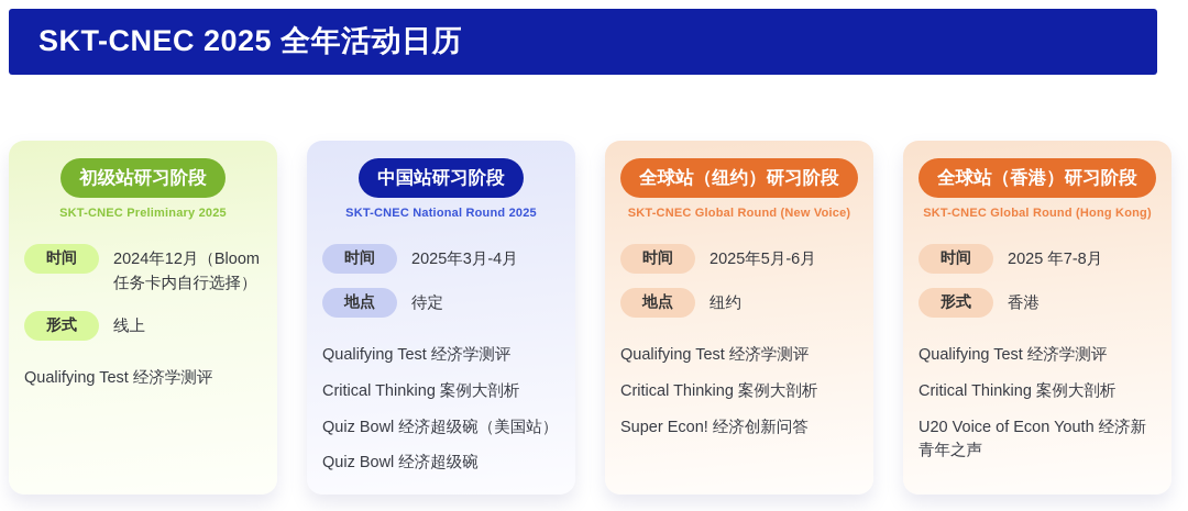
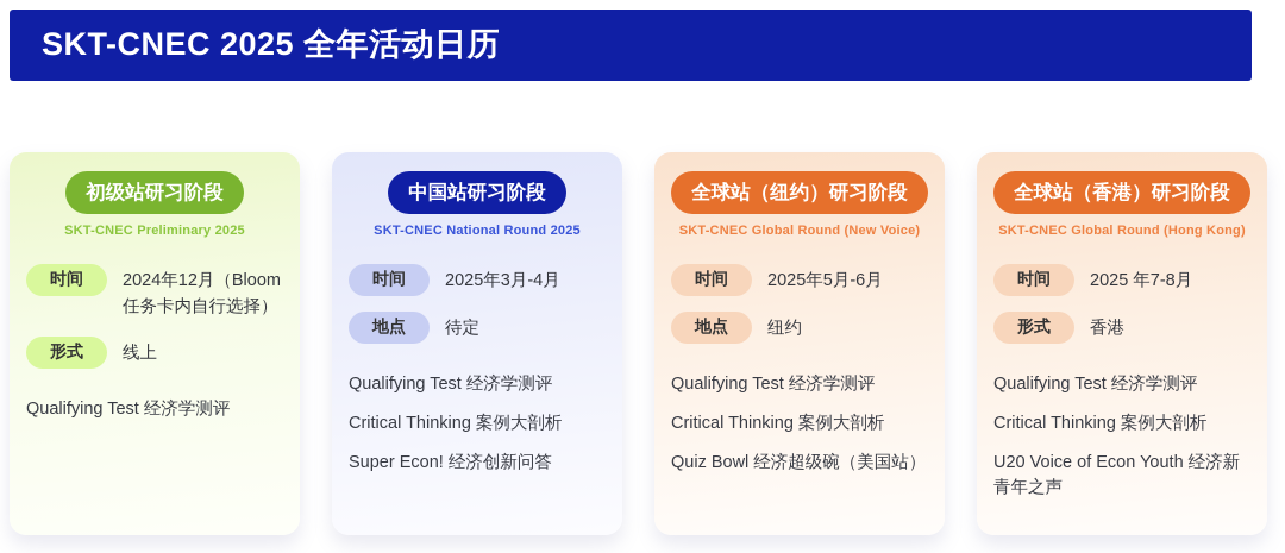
  SKT-CNEC 2025 全年活动日历
  初级站研习阶段
  SKT-CNEC Preliminary 2025
  时间
  2024年12月（Bloom 任务卡内自行选择）
  形式
  线上
  Qualifying Test 经济学测评
  中国站研习阶段
  SKT-CNEC National Round 2025
  时间
  2025年3月-4月
  地点
  待定
  Qualifying Test 经济学测评
  Critical Thinking 案例大剖析
- Quiz Bowl 经济超级碗（美国站）
+ Super Econ! 经济创新问答
- Quiz Bowl 经济超级碗
  全球站（纽约）研习阶段
  SKT-CNEC Global Round (New Voice)
  时间
  2025年5月-6月
  地点
  纽约
  Qualifying Test 经济学测评
  Critical Thinking 案例大剖析
- Super Econ! 经济创新问答
+ Quiz Bowl 经济超级碗（美国站）
  全球站（香港）研习阶段
  SKT-CNEC Global Round (Hong Kong)
  时间
  2025 年7-8月
  形式
  香港
  Qualifying Test 经济学测评
  Critical Thinking 案例大剖析
  U20 Voice of Econ Youth 经济新青年之声
